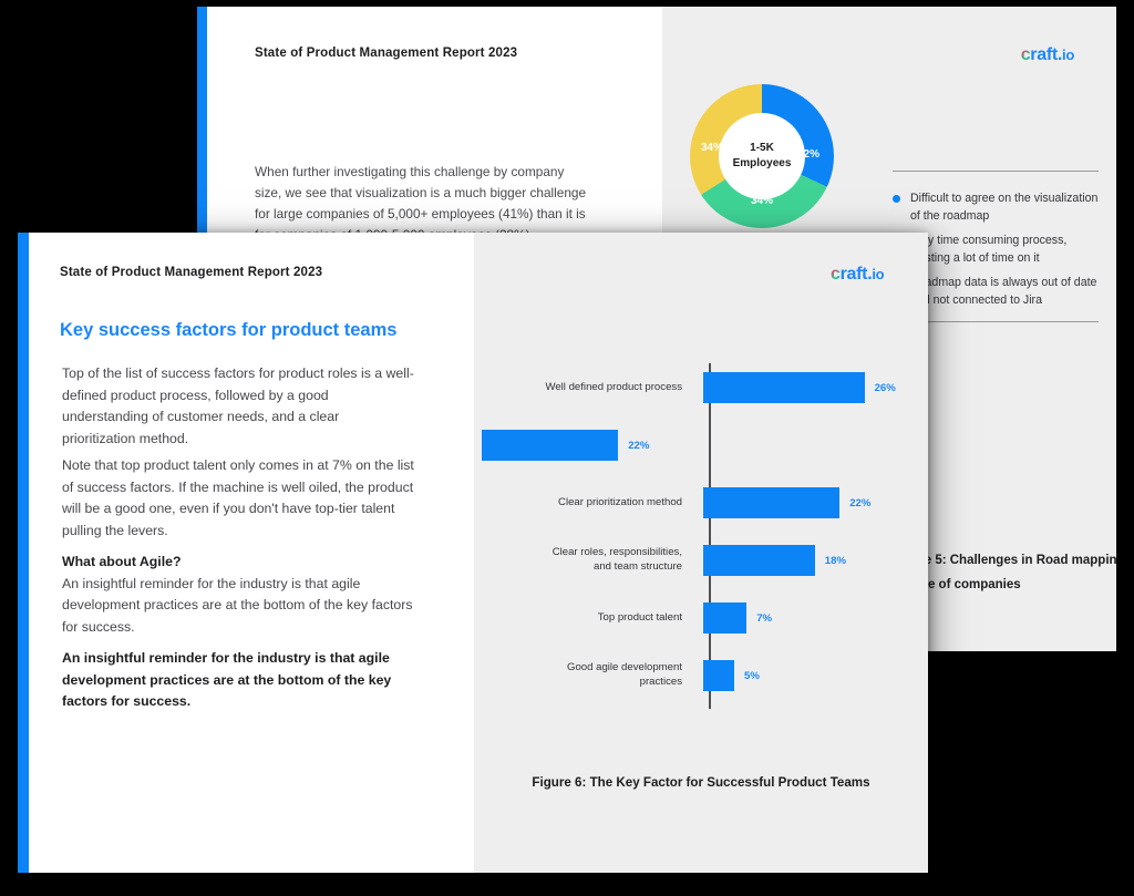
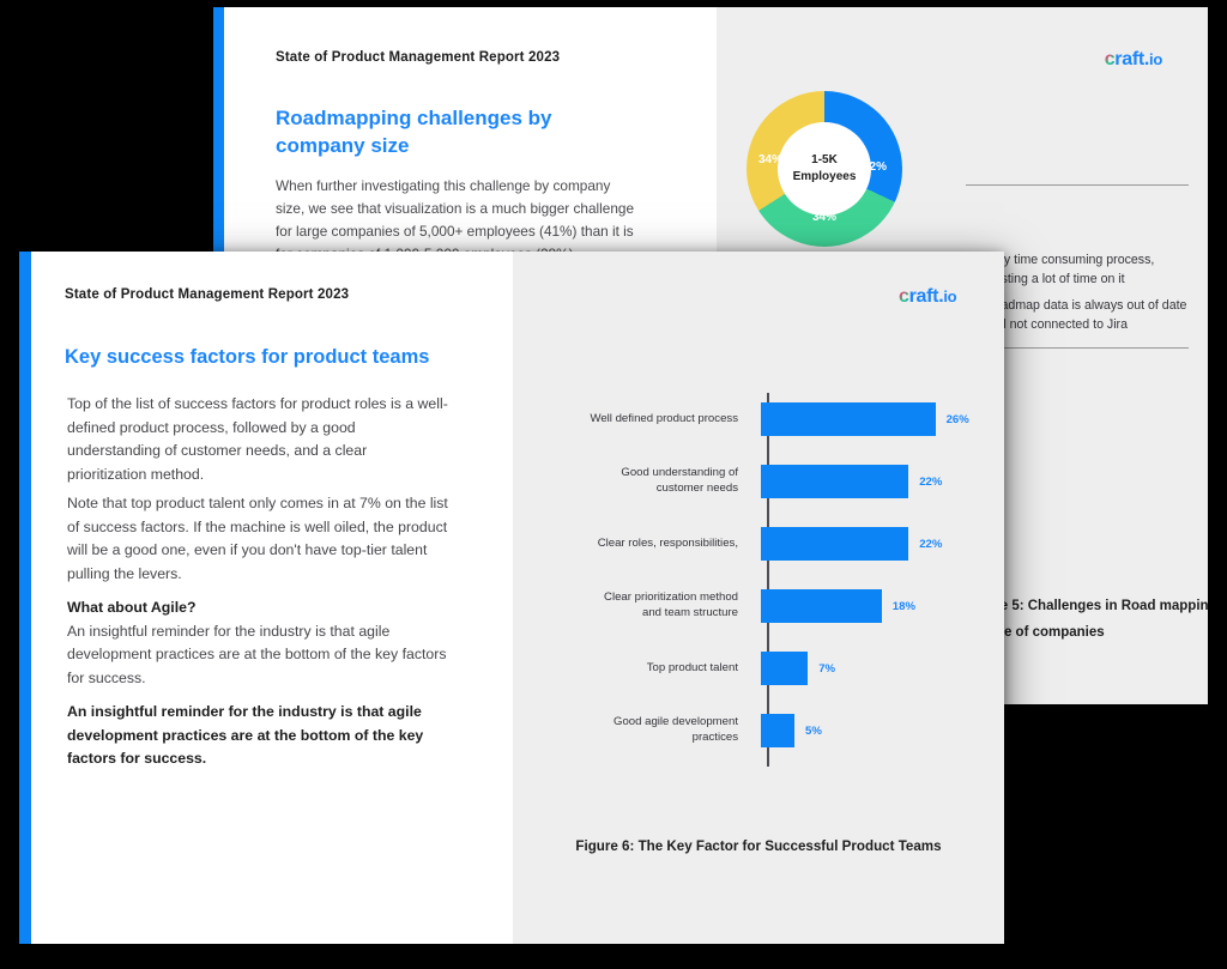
  State of Product Management Report 2023
+ Roadmapping challenges by company size
  When further investigating this challenge by company size, we see that visualization is a much bigger challenge for large companies of 5,000+ employees (41%) than it is
  craft.io
  1-5K
  Employees
  32%
  34%
  34%
- Difficult to agree on the visualization of the roadmap
  y time consuming process, sting a lot of time on it
  admap data is always out of date not connected to Jira
  5: Challenges in Road mappin
  e of companies
  State of Product Management Report 2023
  Key success factors for product teams
  craft.io
  Top of the list of success factors for product roles is a well-defined product process, followed by a good understanding of customer needs, and a clear prioritization method.
  Note that top product talent only comes in at 7% on the list of success factors. If the machine is well oiled, the product will be a good one, even if you don't have top-tier talent pulling the levers.
  What about Agile?
  An insightful reminder for the industry is that agile development practices are at the bottom of the key factors for success.
  An insightful reminder for the industry is that agile development practices are at the bottom of the key factors for success.
  Well defined product process
  26%
+ Good understanding of
+ customer needs
  22%
- Clear prioritization method
+ Clear roles, responsibilities,
  22%
- Clear roles, responsibilities,
+ Clear prioritization method
  and team structure
  18%
  Top product talent
  7%
  Good agile development
  practices
  5%
  Figure 6: The Key Factor for Successful Product Teams
